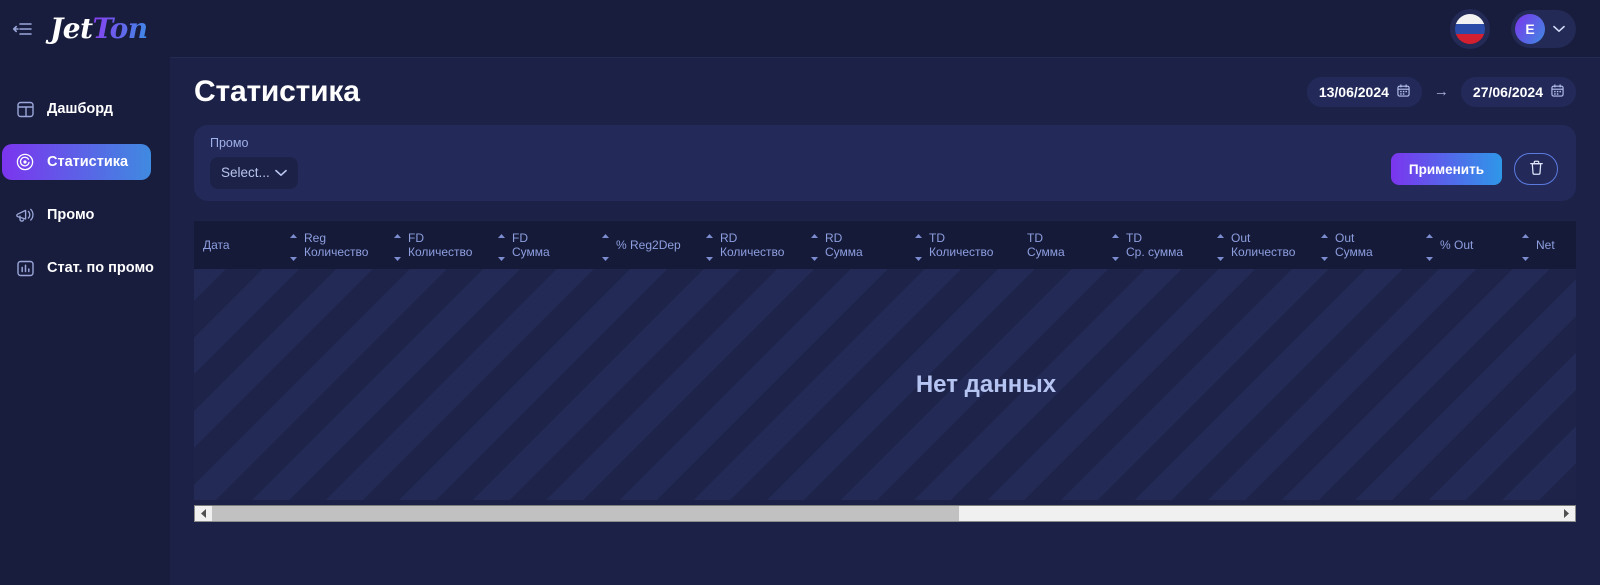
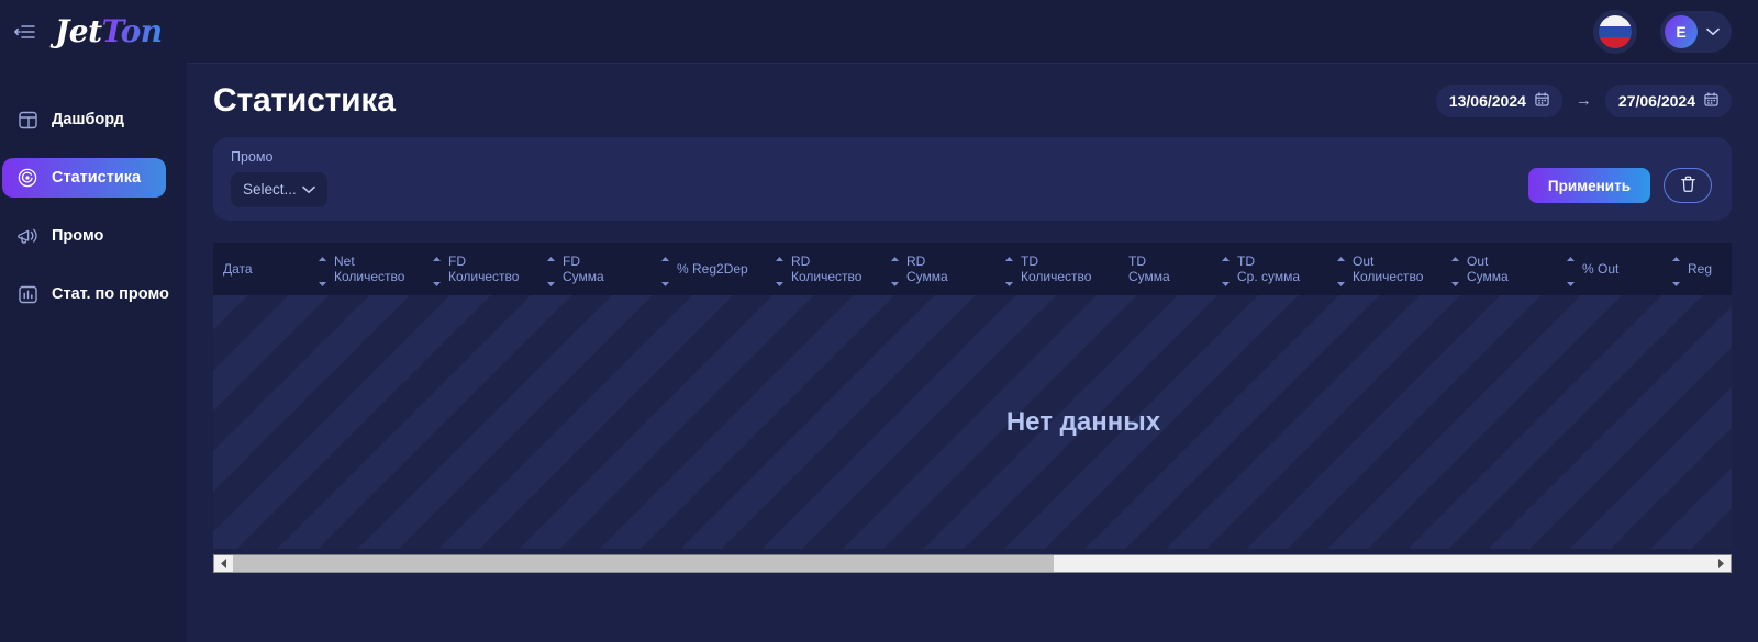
  JetTon
  Дашборд
  Статистика
  Промо
  Стат. по промо
  E
  Статистика
  13/06/2024
  →
  27/06/2024
  Промо
  Select...
  Применить
  Дата
- Reg
+ Net
  Количество
  FD
  Количество
  FD
  Сумма
  % Reg2Dep
  RD
  Количество
  RD
  Сумма
  TD
  Количество
  TD
  Сумма
  TD
  Ср. сумма
  Out
  Количество
  Out
  Сумма
  % Out
- Net
+ Reg
  Нет данных
